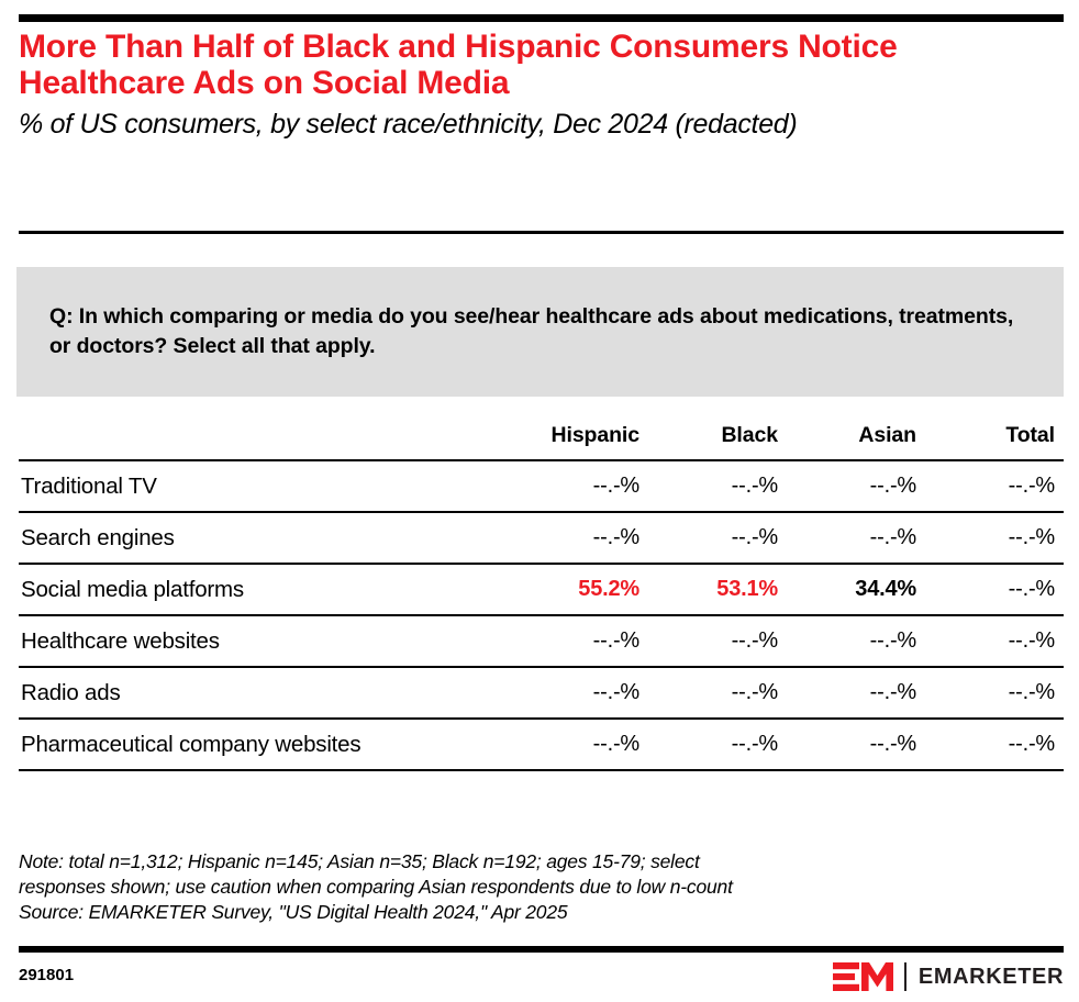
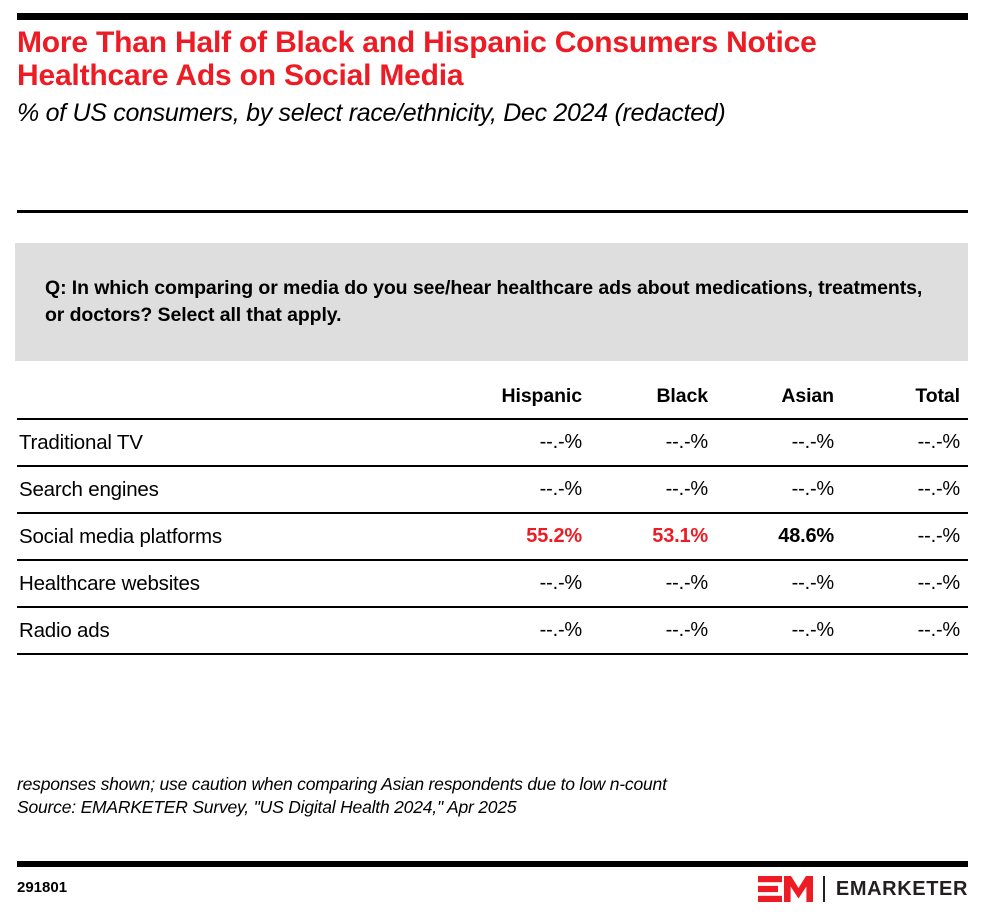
  More Than Half of Black and Hispanic Consumers Notice Healthcare Ads on Social Media
  % of US consumers, by select race/ethnicity, Dec 2024 (redacted)
  Q: In which comparing or media do you see/hear healthcare ads about medications, treatments, or doctors? Select all that apply.
  	Hispanic	Black	Asian	Total
  Traditional TV	--.-%	--.-%	--.-%	--.-%
  Search engines	--.-%	--.-%	--.-%	--.-%
- Social media platforms	55.2%	53.1%	34.4%	--.-%
+ Social media platforms	55.2%	53.1%	48.6%	--.-%
  Healthcare websites	--.-%	--.-%	--.-%	--.-%
  Radio ads	--.-%	--.-%	--.-%	--.-%
- Pharmaceutical company websites	--.-%	--.-%	--.-%	--.-%
- Note: total n=1,312; Hispanic n=145; Asian n=35; Black n=192; ages 15-79; select
  responses shown; use caution when comparing Asian respondents due to low n-count
  Source: EMARKETER Survey, "US Digital Health 2024," Apr 2025
  291801
  EMARKETER
